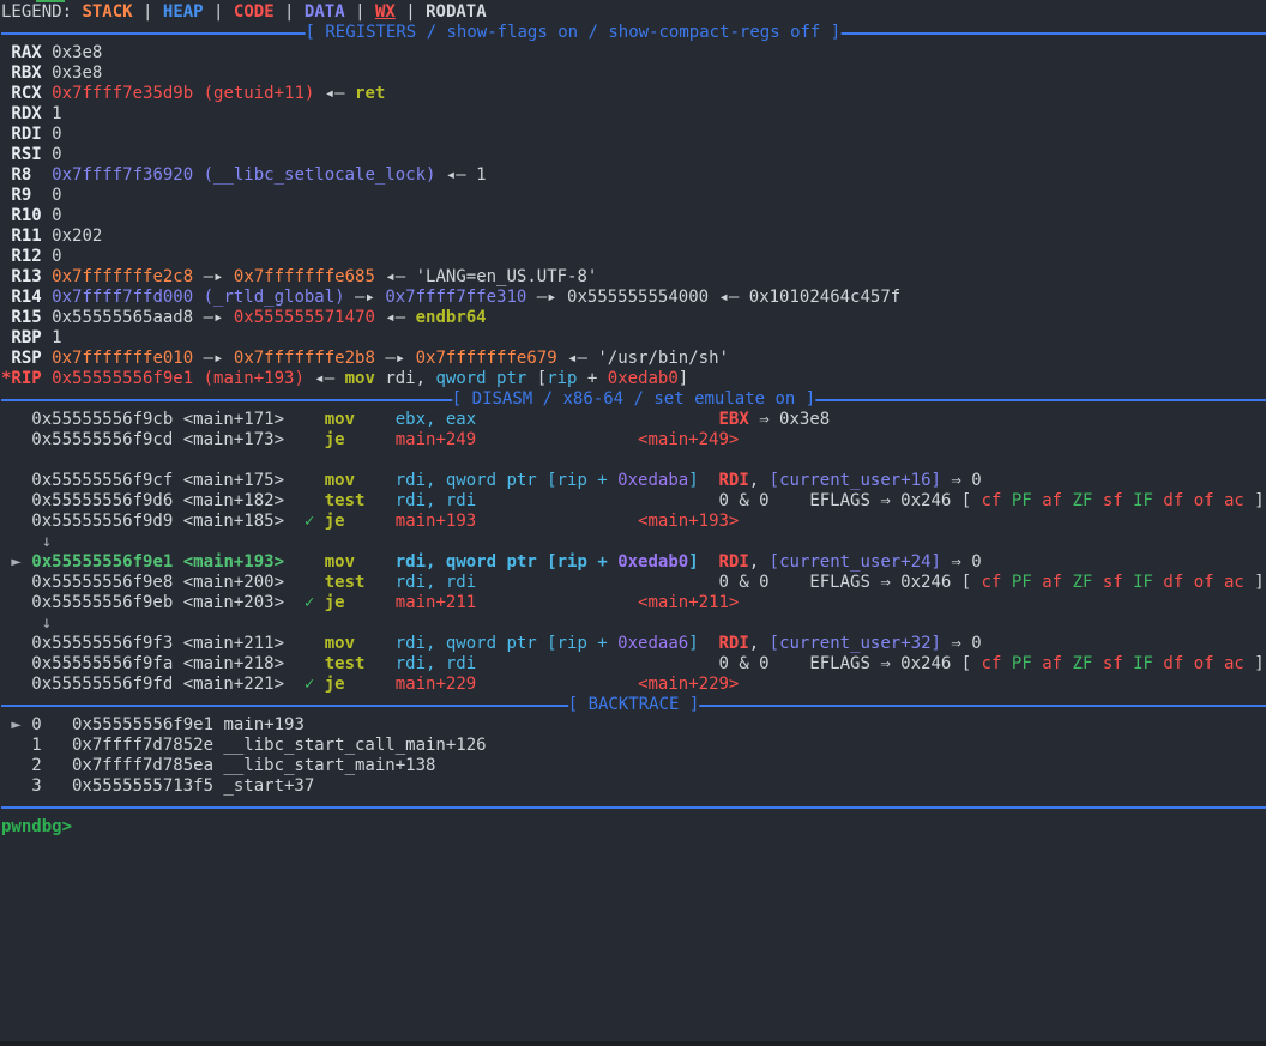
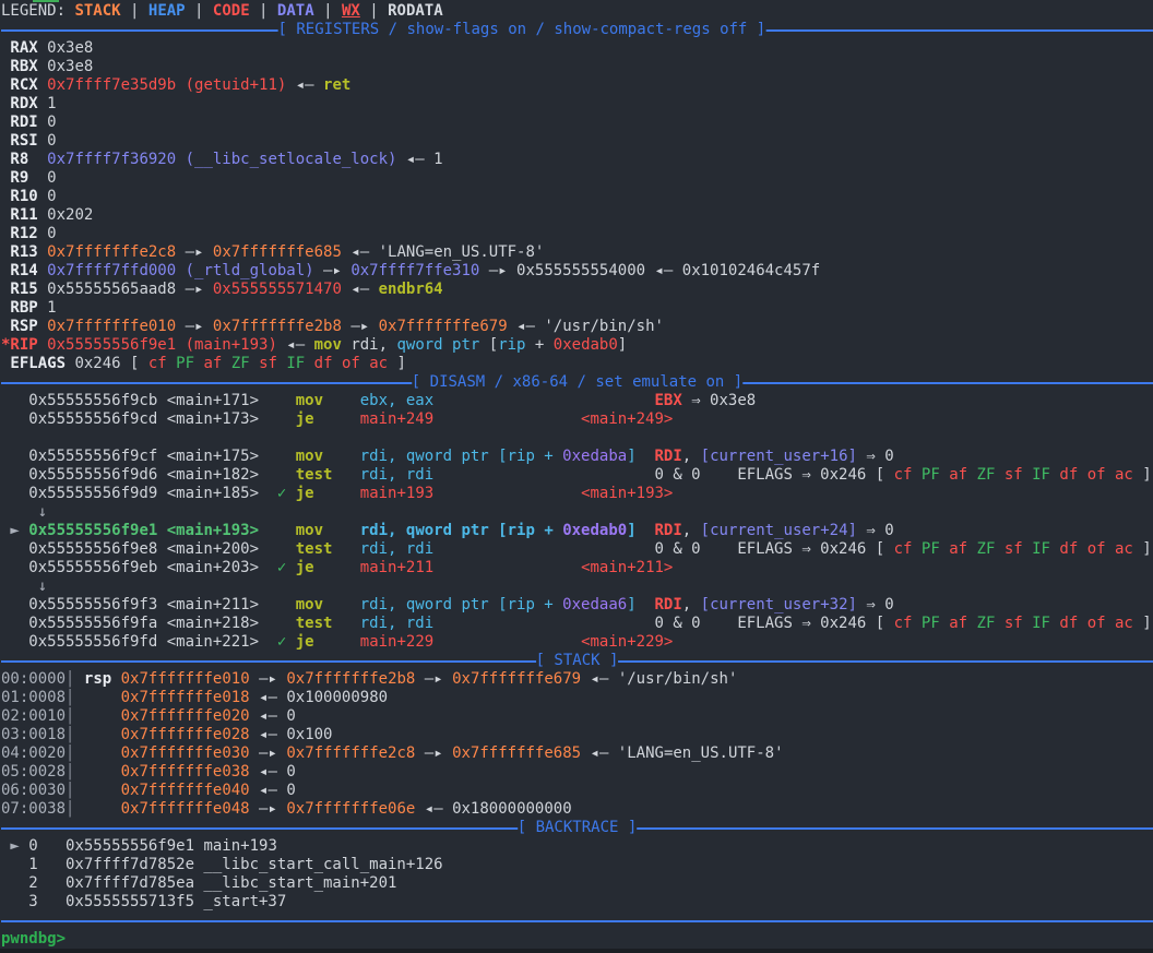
  LEGEND: STACK | HEAP | CODE | DATA | WX | RODATA
  [ REGISTERS / show-flags on / show-compact-regs off ]
  RAX 0x3e8
  RBX 0x3e8
  RCX 0x7ffff7e35d9b (getuid+11) ◂— ret
  RDX 1
  RDI 0
  RSI 0
  R8 0x7ffff7f36920 (__libc_setlocale_lock) ◂— 1
  R9 0
  R10 0
  R11 0x202
  R12 0
  R13 0x7fffffffe2c8 —▸ 0x7fffffffe685 ◂— 'LANG=en_US.UTF-8'
  R14 0x7ffff7ffd000 (_rtld_global) —▸ 0x7ffff7ffe310 —▸ 0x555555554000 ◂— 0x10102464c457f
  R15 0x55555565aad8 —▸ 0x555555571470 ◂— endbr64
  RBP 1
  RSP 0x7fffffffe010 —▸ 0x7fffffffe2b8 —▸ 0x7fffffffe679 ◂— '/usr/bin/sh'
  *RIP 0x55555556f9e1 (main+193) ◂— mov rdi, qword ptr [rip + 0xedab0]
+ EFLAGS 0x246 [ cf PF af ZF sf IF df of ac ]
  [ DISASM / x86-64 / set emulate on ]
  0x55555556f9cb <main+171> mov ebx, eax EBX ⇒ 0x3e8
  0x55555556f9cd <main+173> je main+249 <main+249>
  0x55555556f9cf <main+175> mov rdi, qword ptr [rip + 0xedaba] RDI, [current_user+16] ⇒ 0
  0x55555556f9d6 <main+182> test rdi, rdi 0 & 0 EFLAGS ⇒ 0x246 [ cf PF af ZF sf IF df of ac ]
  0x55555556f9d9 <main+185> ✓ je main+193 <main+193>
  ↓
  ► 0x55555556f9e1 <main+193> mov rdi, qword ptr [rip + 0xedab0] RDI, [current_user+24] ⇒ 0
  0x55555556f9e8 <main+200> test rdi, rdi 0 & 0 EFLAGS ⇒ 0x246 [ cf PF af ZF sf IF df of ac ]
  0x55555556f9eb <main+203> ✓ je main+211 <main+211>
  ↓
  0x55555556f9f3 <main+211> mov rdi, qword ptr [rip + 0xedaa6] RDI, [current_user+32] ⇒ 0
  0x55555556f9fa <main+218> test rdi, rdi 0 & 0 EFLAGS ⇒ 0x246 [ cf PF af ZF sf IF df of ac ]
  0x55555556f9fd <main+221> ✓ je main+229 <main+229>
+ [ STACK ]
+ 00:0000│ rsp 0x7fffffffe010 —▸ 0x7fffffffe2b8 —▸ 0x7fffffffe679 ◂— '/usr/bin/sh'
+ 01:0008│ 0x7fffffffe018 ◂— 0x100000980
+ 02:0010│ 0x7fffffffe020 ◂— 0
+ 03:0018│ 0x7fffffffe028 ◂— 0x100
+ 04:0020│ 0x7fffffffe030 —▸ 0x7fffffffe2c8 —▸ 0x7fffffffe685 ◂— 'LANG=en_US.UTF-8'
+ 05:0028│ 0x7fffffffe038 ◂— 0
+ 06:0030│ 0x7fffffffe040 ◂— 0
+ 07:0038│ 0x7fffffffe048 —▸ 0x7fffffffe06e ◂— 0x18000000000
  [ BACKTRACE ]
  ► 0 0x55555556f9e1 main+193
  1 0x7ffff7d7852e __libc_start_call_main+126
- 2 0x7ffff7d785ea __libc_start_main+138
+ 2 0x7ffff7d785ea __libc_start_main+201
  3 0x5555555713f5 _start+37
  pwndbg>
